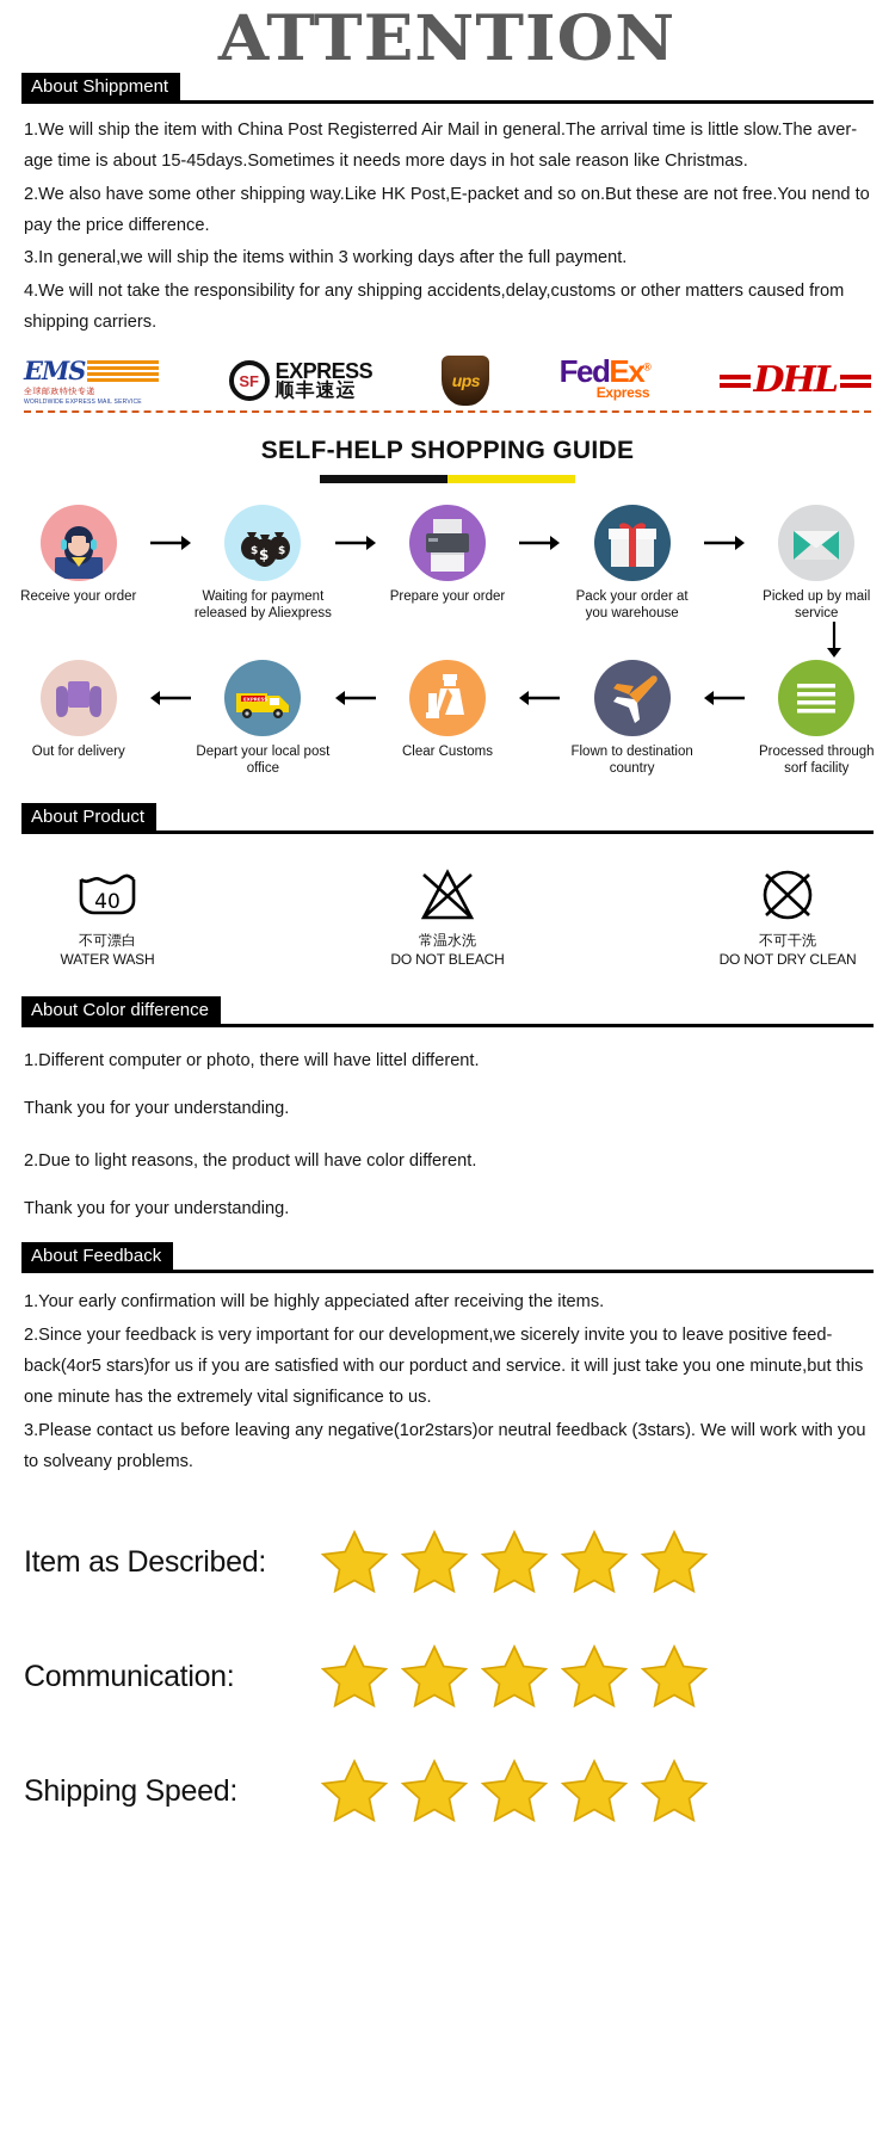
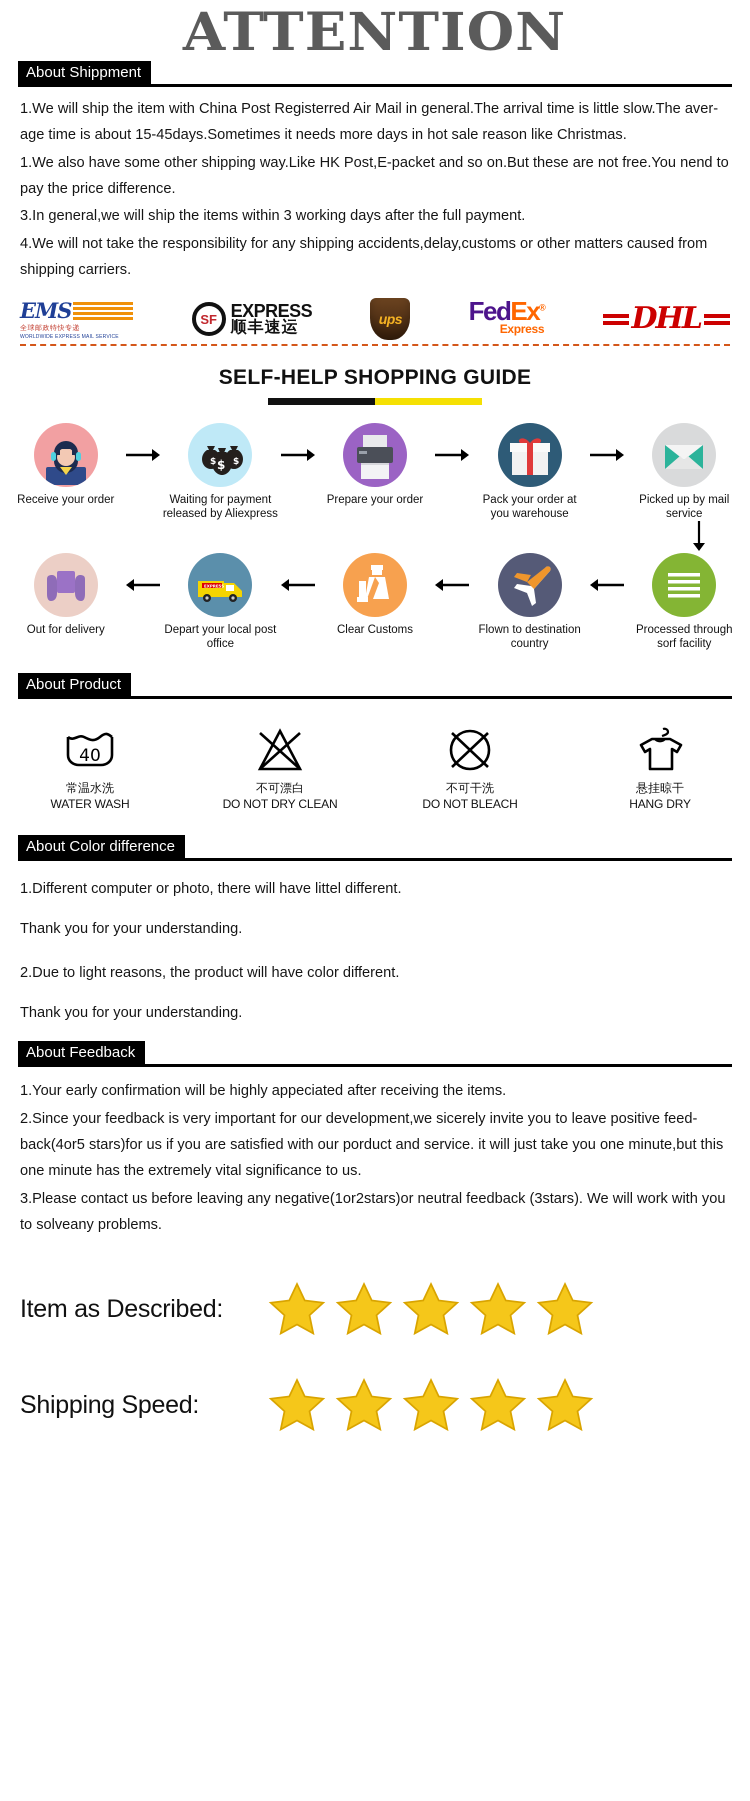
  ATTENTION
  About Shippment
  1.We will ship the item with China Post Registerred Air Mail in general.The arrival time is little slow.The aver-age time is about 15-45days.Sometimes it needs more days in hot sale reason like Christmas.
- 2.We also have some other shipping way.Like HK Post,E-packet and so on.But these are not free.You nend to pay the price difference.
+ 1.We also have some other shipping way.Like HK Post,E-packet and so on.But these are not free.You nend to pay the price difference.
  3.In general,we will ship the items within 3 working days after the full payment.
  4.We will not take the responsibility for any shipping accidents,delay,customs or other matters caused from shipping carriers.
  EMS
  SF
  EXPRESS
  顺丰速运
  ups
  FedEx®
  Express
  DHL
  SELF-HELP SHOPPING GUIDE
  Receive your order
  $
  $
  $
  Waiting for payment released by Aliexpress
  Prepare your order
  Pack your order at you warehouse
  Picked up by mail service
  Out for delivery
  Depart your local post office
  Clear Customs
  Flown to destination country
  Processed through sorf facility
  About Product
  40
- 不可漂白
+ 常温水洗
  WATER WASH
- 常温水洗
+ 不可漂白
- DO NOT BLEACH
+ DO NOT DRY CLEAN
  不可干洗
- DO NOT DRY CLEAN
+ DO NOT BLEACH
+ 悬挂晾干
+ HANG DRY
  About Color difference
  1.Different computer or photo, there will have littel different.
  Thank you for your understanding.
  2.Due to light reasons, the product will have color different.
  Thank you for your understanding.
  About Feedback
  1.Your early confirmation will be highly appeciated after receiving the items.
  2.Since your feedback is very important for our development,we sicerely invite you to leave positive feed-back(4or5 stars)for us if you are satisfied with our porduct and service. it will just take you one minute,but this one minute has the extremely vital significance to us.
  3.Please contact us before leaving any negative(1or2stars)or neutral feedback (3stars). We will work with you to solveany problems.
  Item as Described:
- Communication:
  Shipping Speed:
